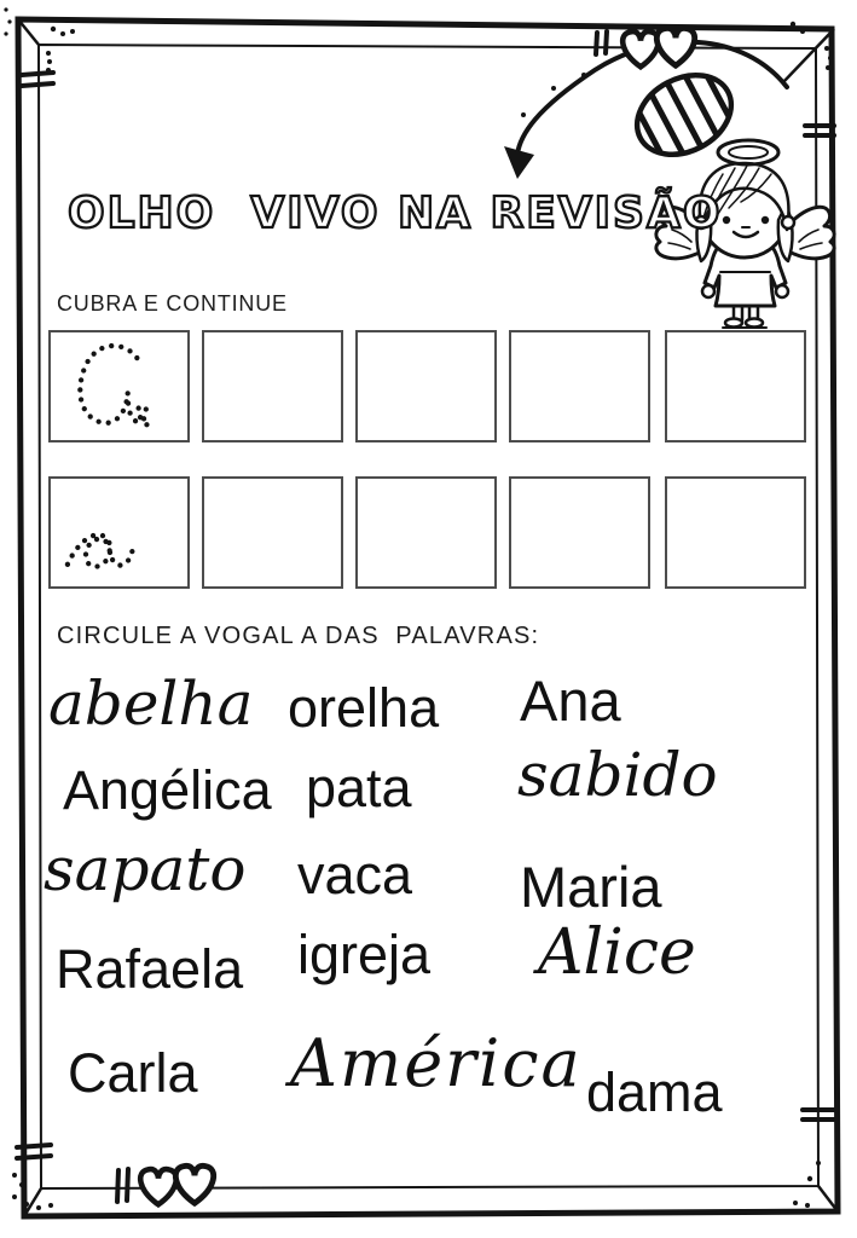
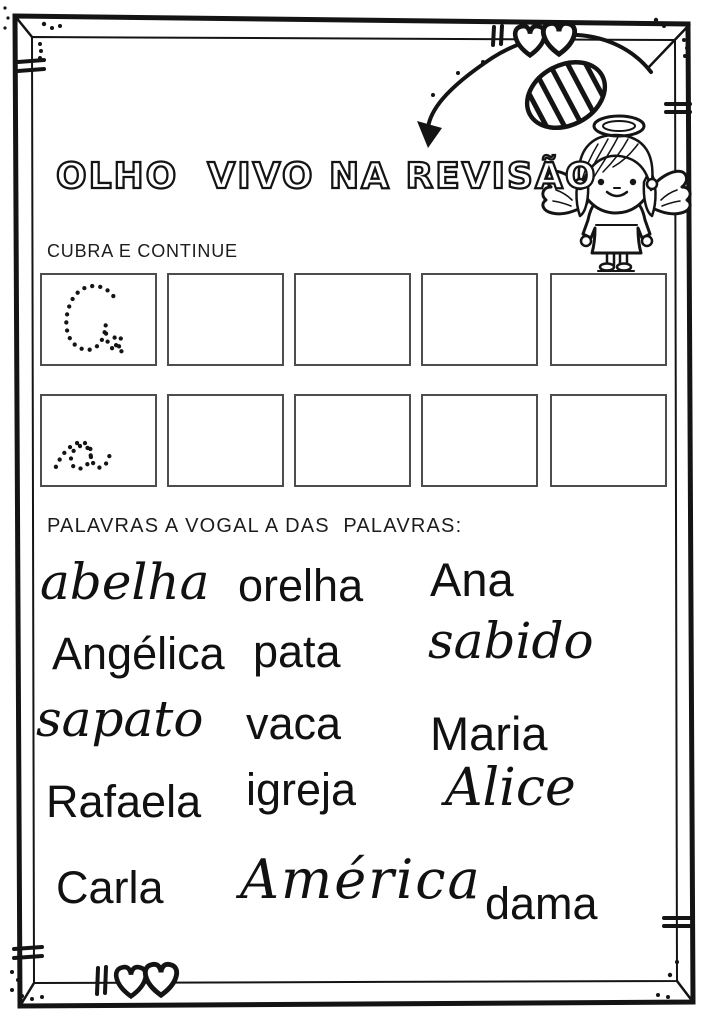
  OLHO VIVO NA REVISÃO
  CUBRA E CONTINUE
- CIRCULE A VOGAL A DAS PALAVRAS:
+ PALAVRAS A VOGAL A DAS PALAVRAS:
  abelha
  orelha
  Ana
  Angélica
  pata
  sabido
  sapato
  vaca
  Maria
  Rafaela
  igreja
  Alice
  Carla
  América
  dama
